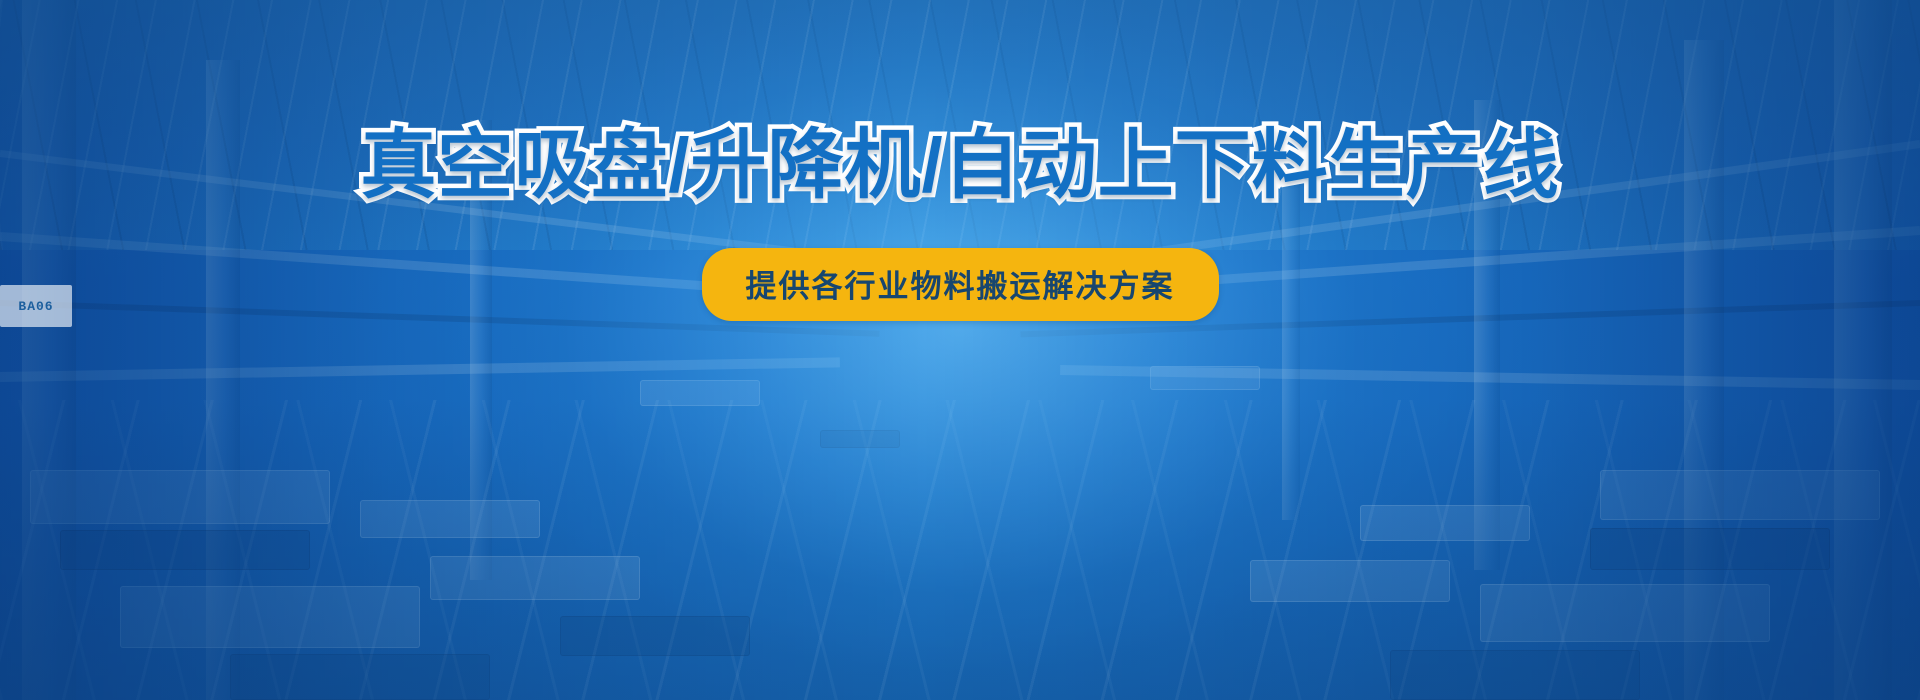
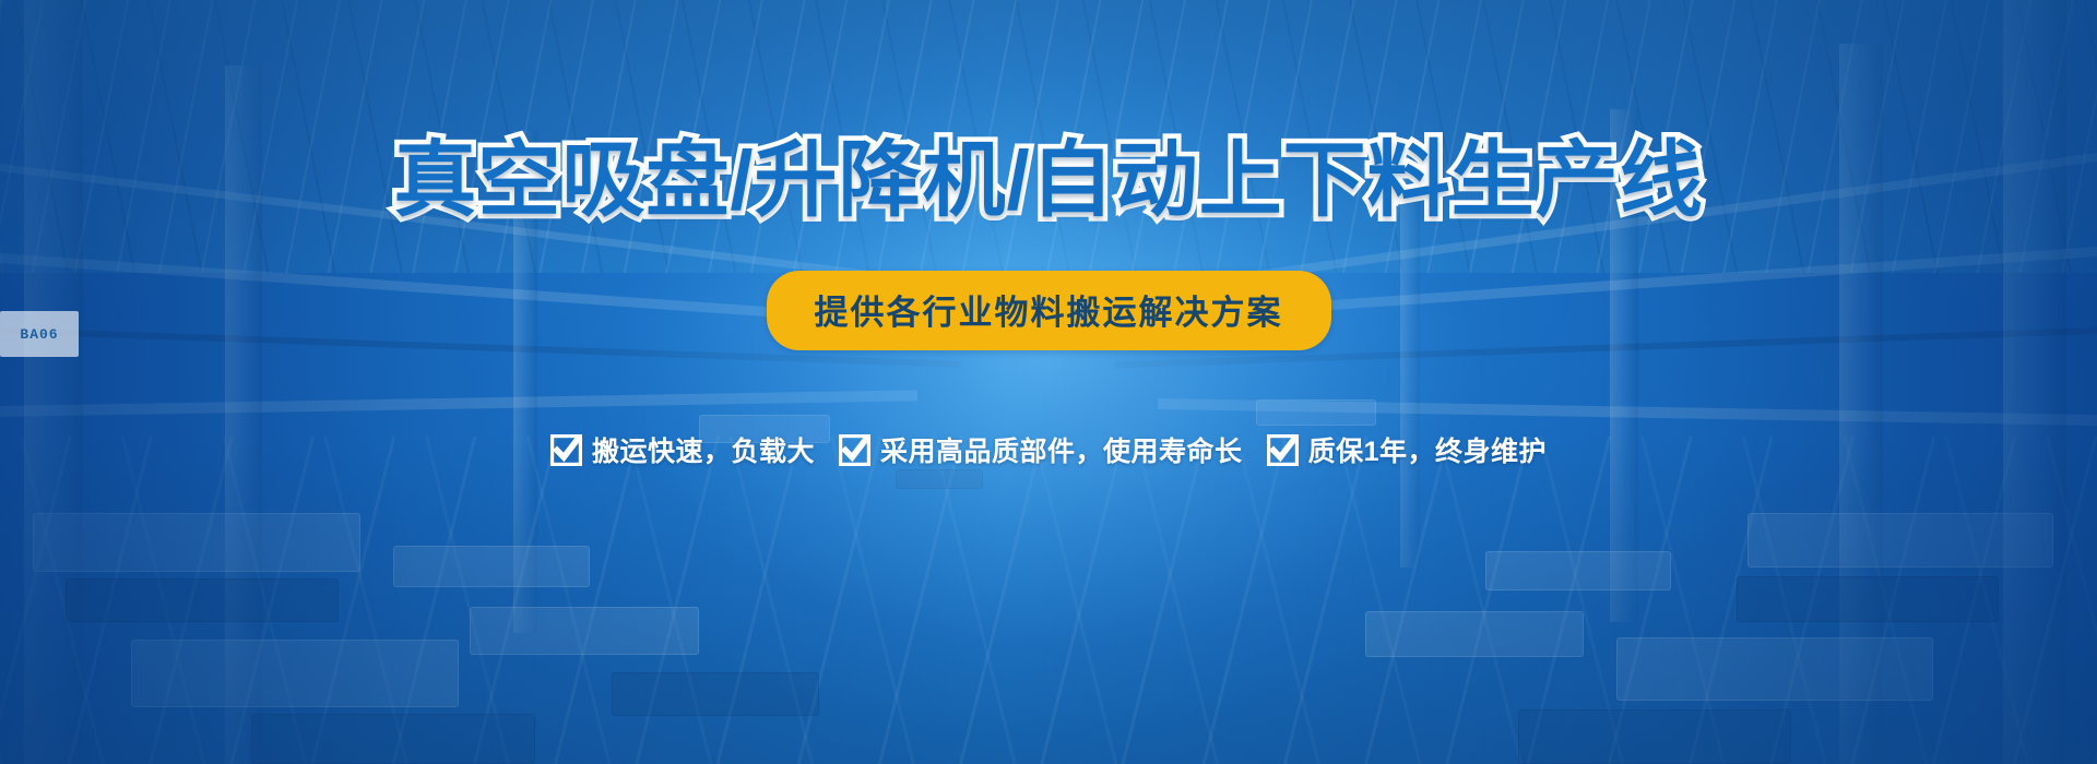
  BA06
  真空吸盘/升降机/自动上下料生产线
  提供各行业物料搬运解决方案
+ 搬运快速，负载大
+ 采用高品质部件，使用寿命长
+ 质保1年，终身维护
